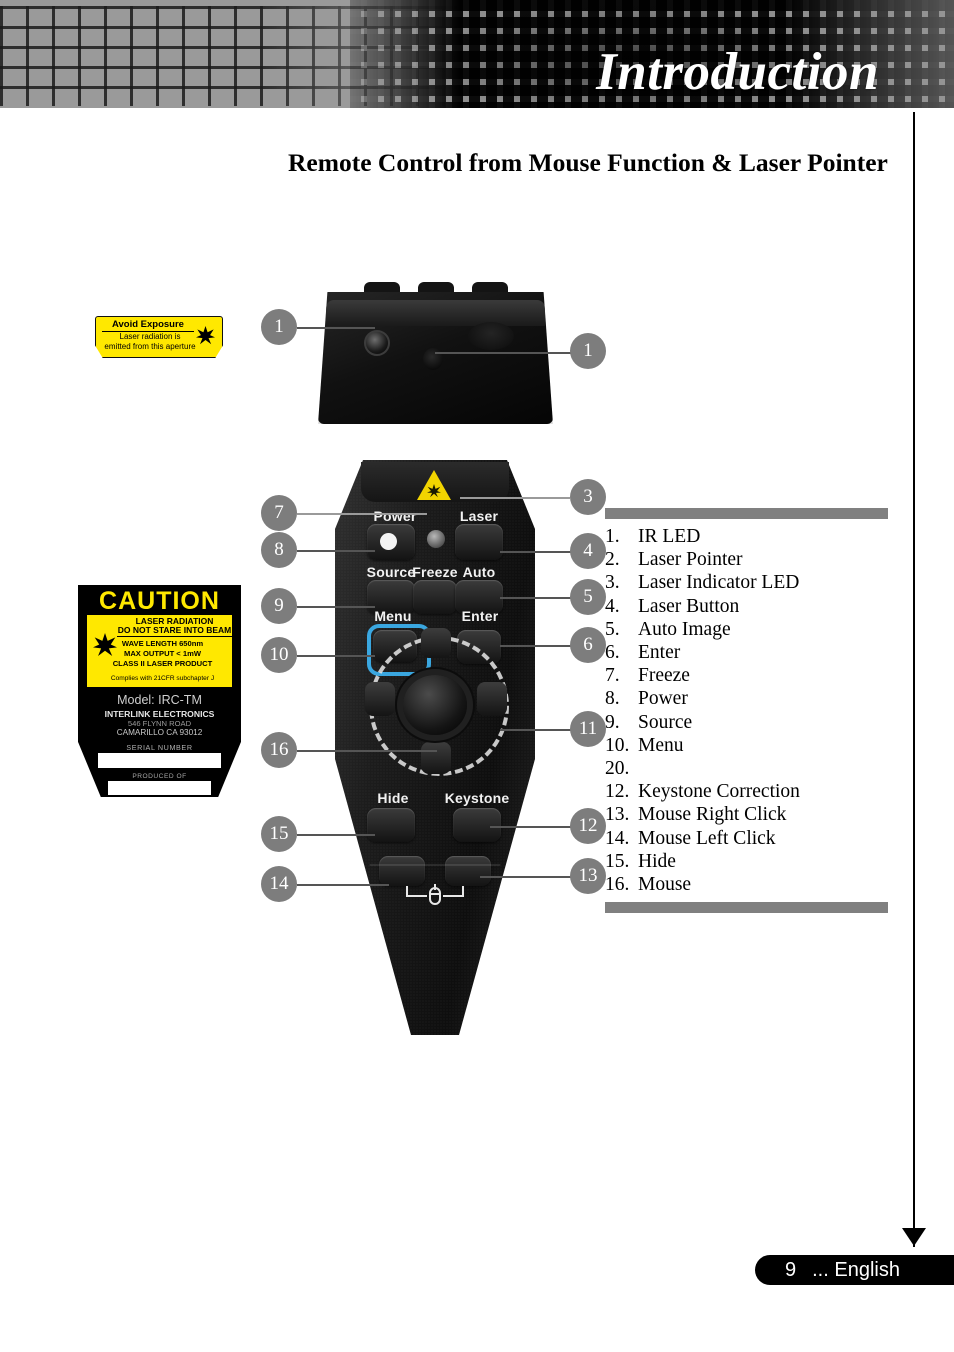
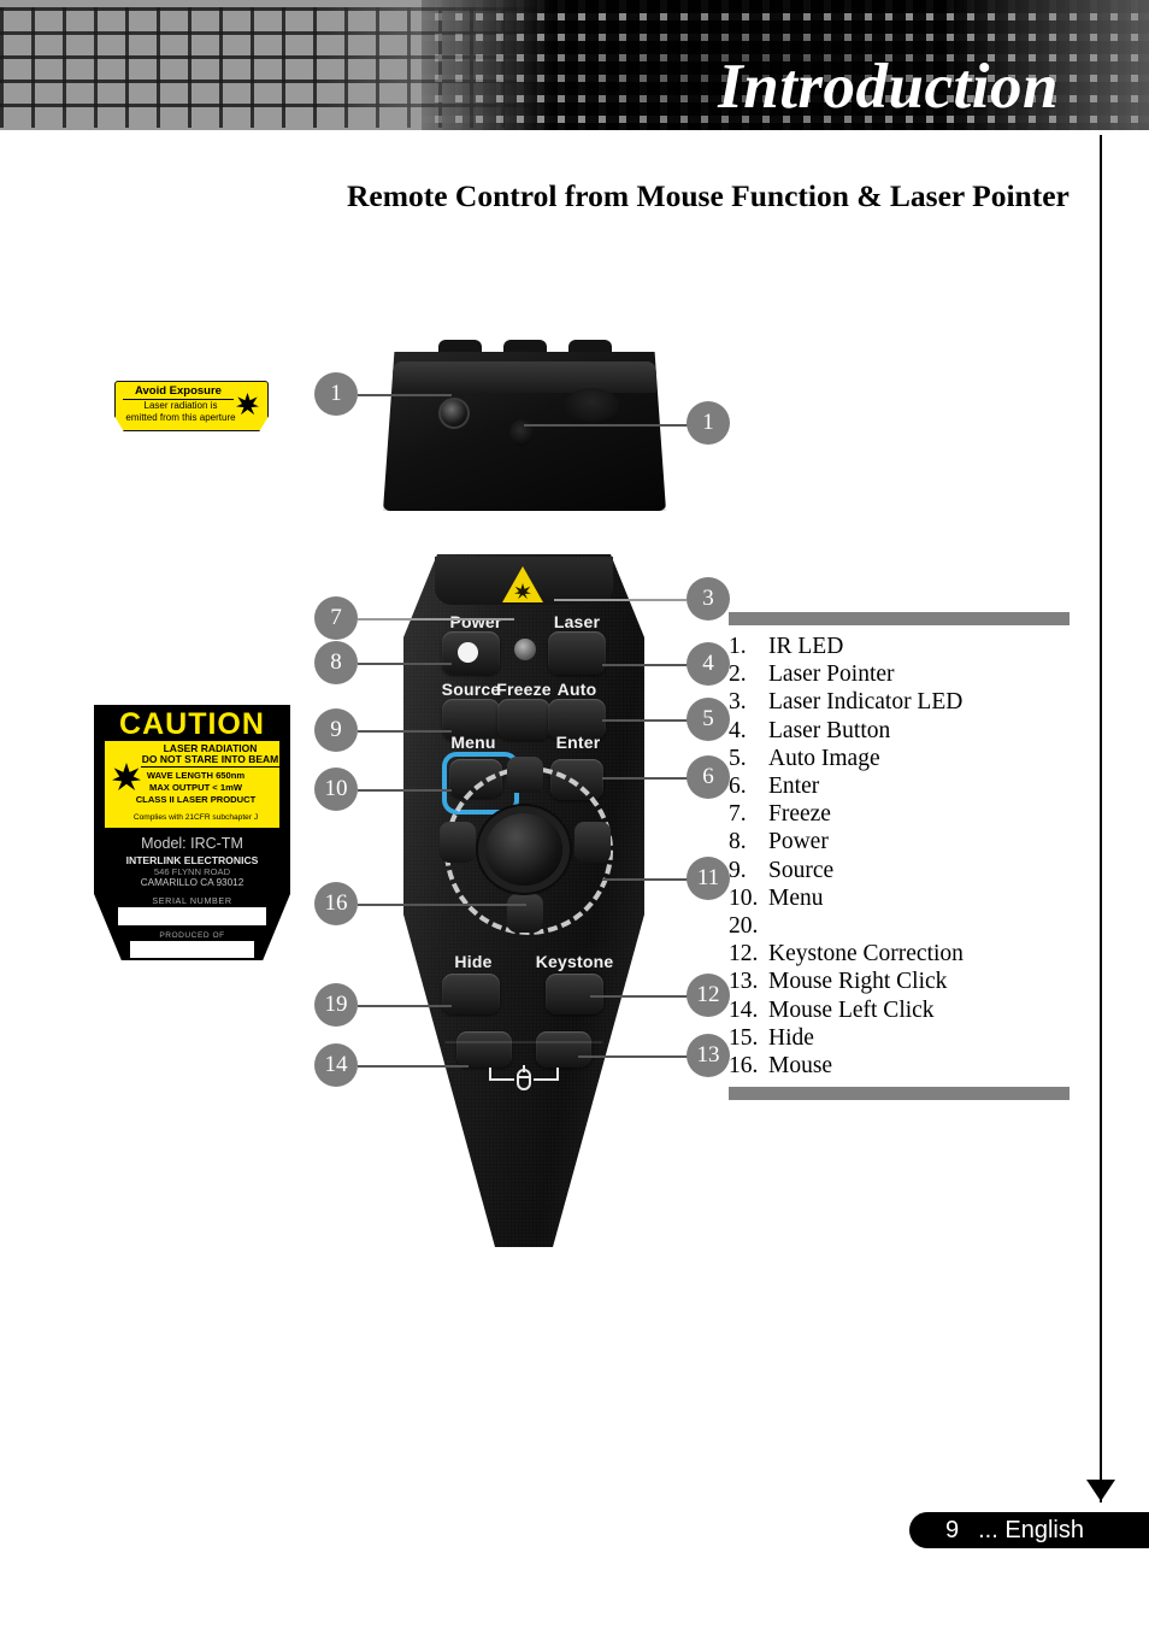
  Introduction
  Remote Control from Mouse Function & Laser Pointer
  Avoid Exposure
  Laser radiation is
  emitted from this aperture
  CAUTION
  LASER RADIATION
  DO NOT STARE INTO BEAM
  WAVE LENGTH 650nm
  MAX OUTPUT < 1mW
  CLASS II LASER PRODUCT
  Model: IRC-TM
  INTERLINK ELECTRONICS
  546 FLYNN ROAD
  CAMARILLO CA 93012
  SERIAL NUMBER
  1
  1
  Power
  Laser
  Source
  Freeze
  Auto
  Menu
  Enter
  Hide
  Keystone
  7
  8
  9
  10
  16
- 15
+ 19
  14
  3
  4
  5
  6
  11
  12
  13
  1.
  IR LED
  2.
  Laser Pointer
  3.
  Laser Indicator LED
  4.
  Laser Button
  5.
  Auto Image
  6.
  Enter
  7.
  Freeze
  8.
  Power
  9.
  Source
  10.
  Menu
  20.
  12.
  Keystone Correction
  13.
  Mouse Right Click
  14.
  Mouse Left Click
  15.
  Hide
  16.
  Mouse
  9
  ... English
